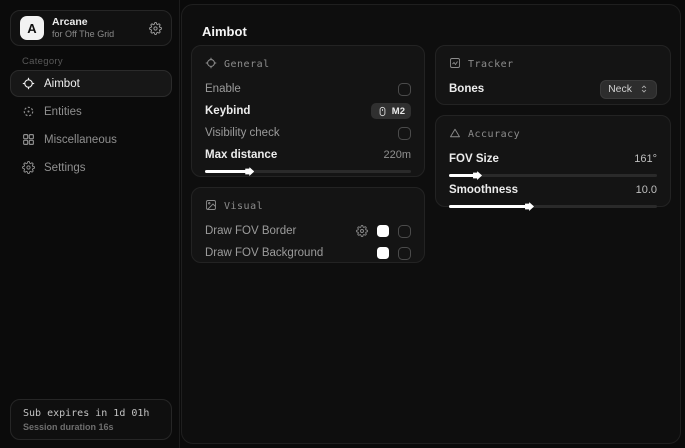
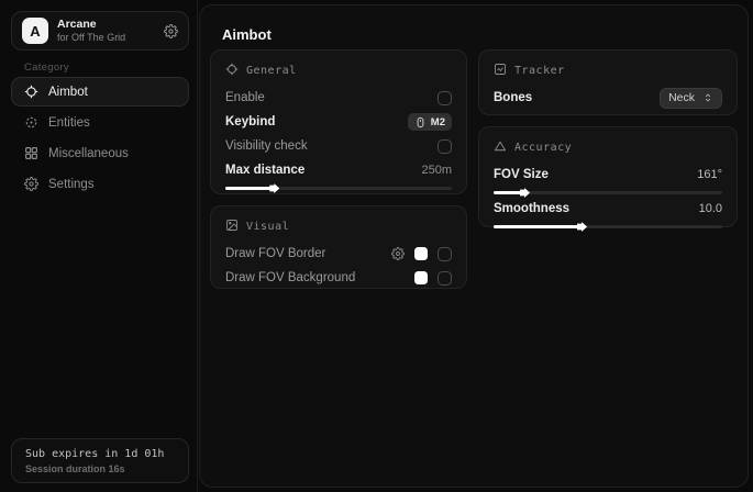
  A
  Arcane
  for Off The Grid
  Category
  Aimbot
  Entities
  Miscellaneous
  Settings
  Sub expires in 1d 01h
  Session duration 16s
  Aimbot
  General
  Enable
  Keybind
  M2
  Visibility check
  Max distance
- 220m
+ 250m
  Visual
  Draw FOV Border
  Draw FOV Background
  Tracker
  Bones
  Neck
  Accuracy
  FOV Size
  161°
  Smoothness
  10.0
